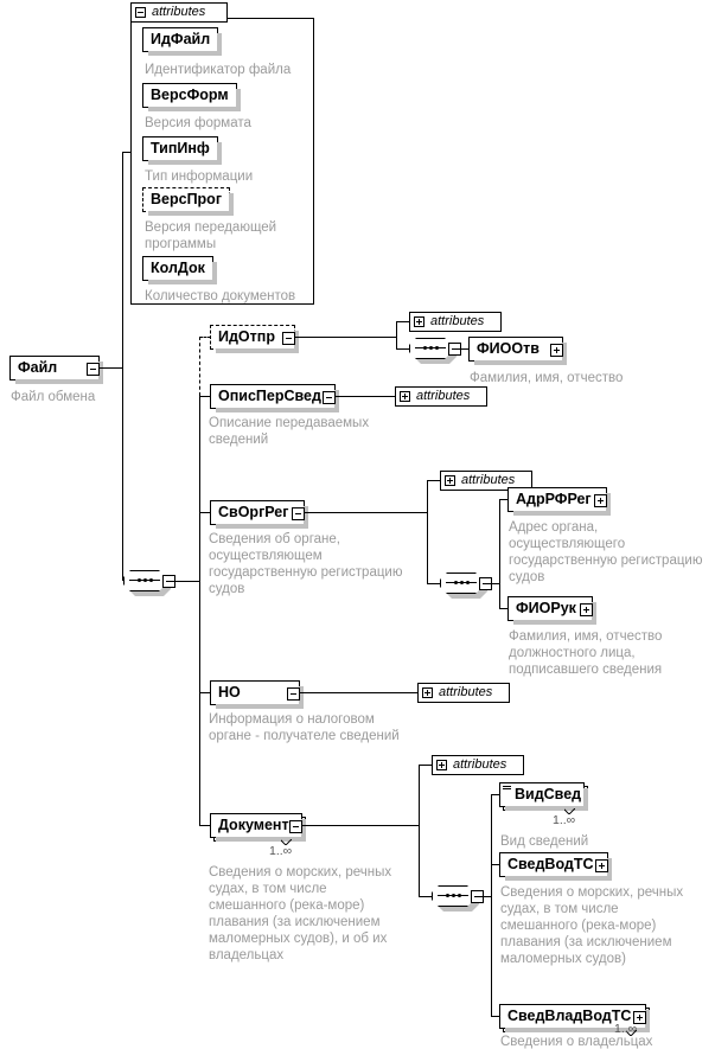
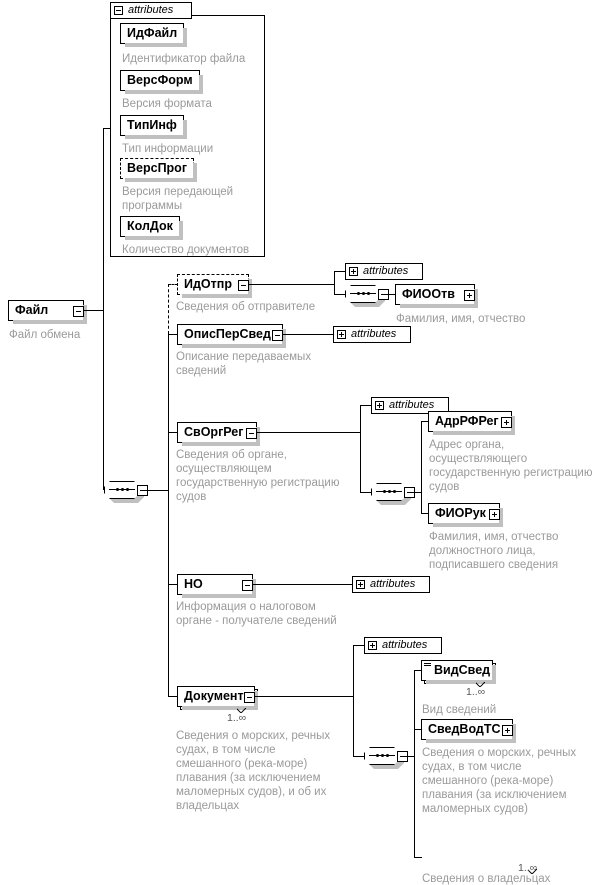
  attributes
  ИдФайл
  Идентификатор файла
  ВерсФорм
  Версия формата
  ТипИнф
  Тип информации
  ВерсПрог
  Версия передающей
  программы
  КолДок
  Количество документов
  Файл
  Файл обмена
  ИдОтпр
+ Сведения об отправителе
  attributes
  ФИООтв
  Фамилия, имя, отчество
  ОписПерСвед
  Описание передаваемых
  сведений
  attributes
  СвОргРег
  Сведения об органе,
  осуществляющем
  государственную регистрацию
  судов
  attributes
  АдрРФРег
  Адрес органа,
  осуществляющего
  государственную регистрацию
  судов
  ФИОРук
  Фамилия, имя, отчество
  должностного лица,
  подписавшего сведения
  НО
  Информация о налоговом
  органе - получателе сведений
  attributes
  Документ
  1..∞
  Сведения о морских, речных
  судах, в том числе
  смешанного (река-море)
  плавания (за исключением
  маломерных судов), и об их
  владельцах
  attributes
  ВидСвед
  1..∞
  Вид сведений
  СведВодТС
  Сведения о морских, речных
  судах, в том числе
  смешанного (река-море)
  плавания (за исключением
  маломерных судов)
- СведВладВодТС
  1..∞
  Сведения о владельцах
